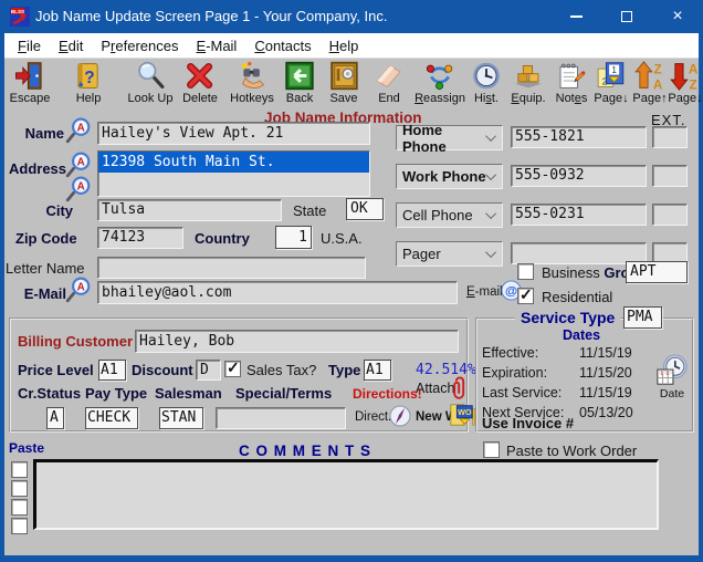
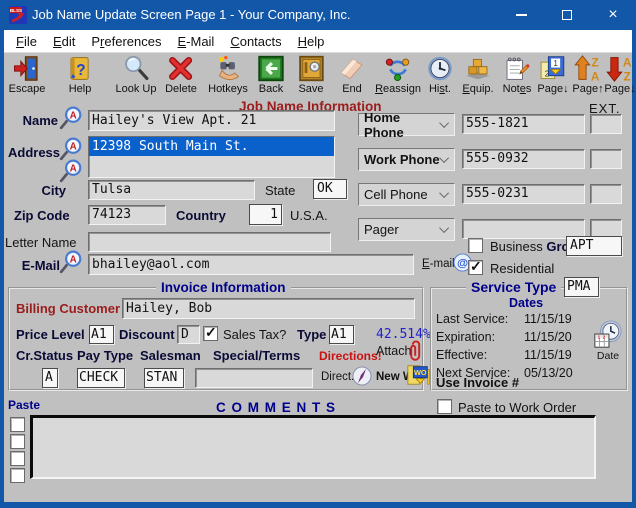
  Job Name Update Screen Page 1 - Your Company, Inc.
  ×
  File
  Edit
  Preferences
  E-Mail
  Contacts
  Help
  Escape
  ?
  Help
  Look Up
  Delete
  Hotkeys
  Back
  Save
  End
  Reassign
  Hist.
  Equip.
  Notes
  2
  1
  Page↓
  Z
  A
  Page↑
  A
  Z
  Page↓
  Job Name Information
  EXT.
  Name
  A
  Hailey's View Apt. 21
  Address
  A
  A
  12398 South Main St.
  City
  Tulsa
  State
  OK
  Zip Code
  74123
  Country
  1
  U.S.A.
  Letter Name
  E-Mail
  A
  bhailey@aol.com
  E-mail
  @
  Home Phone
  555-1821
  Work Phone
  555-0932
  Cell Phone
  555-0231
  Pager
  Business Gr
  APT
  Residential
+ Invoice Information
  Billing Customer
  Hailey, Bob
  Price Level
  A1
  Discount
  D
  Sales Tax?
  Type
  A1
  42.514%
  Cr.Status
  Pay Type
  Salesman
  Special/Terms
  Directions!
  Attach
  A
  CHECK
  STAN
  Direct
  WO
  Service Type
  PMA
  Dates
- Effective:
+ Last Service:
  11/15/19
  Expiration:
  11/15/20
- Last Service:
+ Effective:
  11/15/19
  Next Service:
  05/13/20
  Use Invoice #
  Date
  Paste
  C O M M E N T S
  Paste to Work Order
